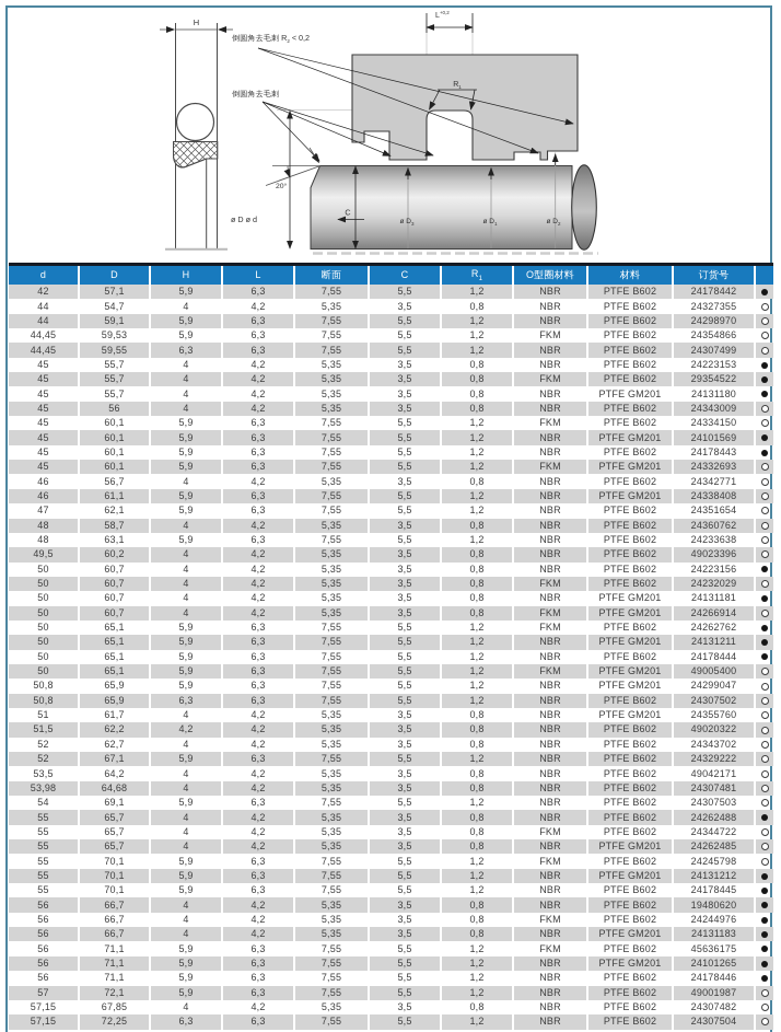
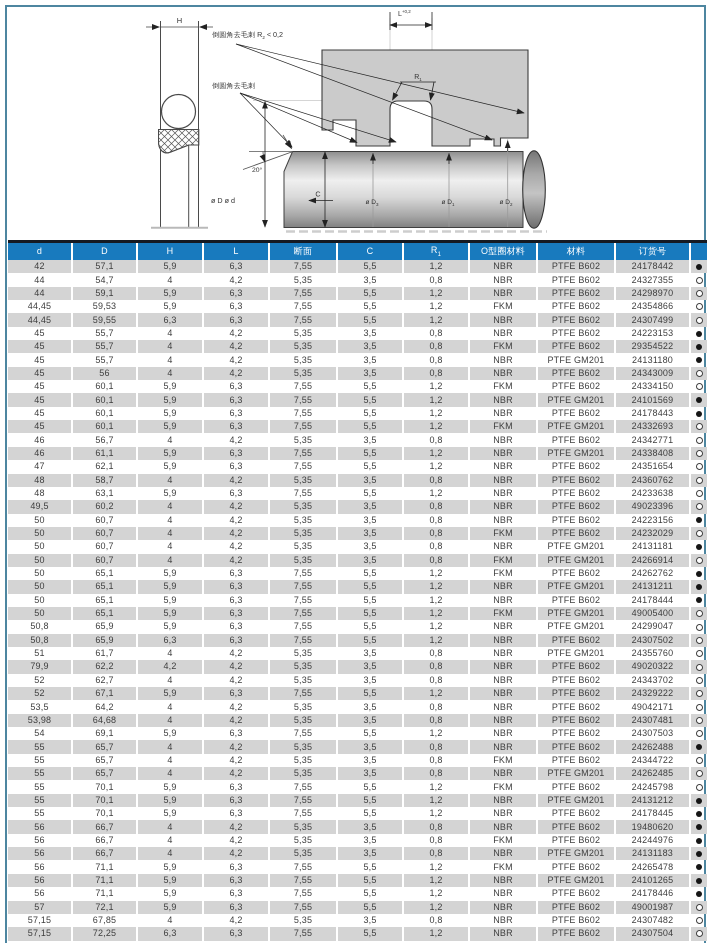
  H
  倒圆角去毛刺 R < 0,2
  倒圆角去毛刺
  ø D ø d
  C
  d	D	H	L	断面	C	R	O型圈材料	材料	订货号
  42	57,1	5,9	6,3	7,55	5,5	1,2	NBR	PTFE B602	24178442
  44	54,7	4	4,2	5,35	3,5	0,8	NBR	PTFE B602	24327355
  44	59,1	5,9	6,3	7,55	5,5	1,2	NBR	PTFE B602	24298970
  44,45	59,53	5,9	6,3	7,55	5,5	1,2	FKM	PTFE B602	24354866
  44,45	59,55	6,3	6,3	7,55	5,5	1,2	NBR	PTFE B602	24307499
  45	55,7	4	4,2	5,35	3,5	0,8	NBR	PTFE B602	24223153
  45	55,7	4	4,2	5,35	3,5	0,8	FKM	PTFE B602	29354522
  45	55,7	4	4,2	5,35	3,5	0,8	NBR	PTFE GM201	24131180
  45	56	4	4,2	5,35	3,5	0,8	NBR	PTFE B602	24343009
  45	60,1	5,9	6,3	7,55	5,5	1,2	FKM	PTFE B602	24334150
  45	60,1	5,9	6,3	7,55	5,5	1,2	NBR	PTFE GM201	24101569
  45	60,1	5,9	6,3	7,55	5,5	1,2	NBR	PTFE B602	24178443
  45	60,1	5,9	6,3	7,55	5,5	1,2	FKM	PTFE GM201	24332693
  46	56,7	4	4,2	5,35	3,5	0,8	NBR	PTFE B602	24342771
  46	61,1	5,9	6,3	7,55	5,5	1,2	NBR	PTFE GM201	24338408
  47	62,1	5,9	6,3	7,55	5,5	1,2	NBR	PTFE B602	24351654
  48	58,7	4	4,2	5,35	3,5	0,8	NBR	PTFE B602	24360762
  48	63,1	5,9	6,3	7,55	5,5	1,2	NBR	PTFE B602	24233638
  49,5	60,2	4	4,2	5,35	3,5	0,8	NBR	PTFE B602	49023396
  50	60,7	4	4,2	5,35	3,5	0,8	NBR	PTFE B602	24223156
  50	60,7	4	4,2	5,35	3,5	0,8	FKM	PTFE B602	24232029
  50	60,7	4	4,2	5,35	3,5	0,8	NBR	PTFE GM201	24131181
  50	60,7	4	4,2	5,35	3,5	0,8	FKM	PTFE GM201	24266914
  50	65,1	5,9	6,3	7,55	5,5	1,2	FKM	PTFE B602	24262762
  50	65,1	5,9	6,3	7,55	5,5	1,2	NBR	PTFE GM201	24131211
  50	65,1	5,9	6,3	7,55	5,5	1,2	NBR	PTFE B602	24178444
  50	65,1	5,9	6,3	7,55	5,5	1,2	FKM	PTFE GM201	49005400
  50,8	65,9	5,9	6,3	7,55	5,5	1,2	NBR	PTFE GM201	24299047
  50,8	65,9	6,3	6,3	7,55	5,5	1,2	NBR	PTFE B602	24307502
  51	61,7	4	4,2	5,35	3,5	0,8	NBR	PTFE GM201	24355760
- 51,5	62,2	4,2	4,2	5,35	3,5	0,8	NBR	PTFE B602	49020322
+ 79,9	62,2	4,2	4,2	5,35	3,5	0,8	NBR	PTFE B602	49020322
  52	62,7	4	4,2	5,35	3,5	0,8	NBR	PTFE B602	24343702
  52	67,1	5,9	6,3	7,55	5,5	1,2	NBR	PTFE B602	24329222
  53,5	64,2	4	4,2	5,35	3,5	0,8	NBR	PTFE B602	49042171
  53,98	64,68	4	4,2	5,35	3,5	0,8	NBR	PTFE B602	24307481
  54	69,1	5,9	6,3	7,55	5,5	1,2	NBR	PTFE B602	24307503
  55	65,7	4	4,2	5,35	3,5	0,8	NBR	PTFE B602	24262488
  55	65,7	4	4,2	5,35	3,5	0,8	FKM	PTFE B602	24344722
  55	65,7	4	4,2	5,35	3,5	0,8	NBR	PTFE GM201	24262485
  55	70,1	5,9	6,3	7,55	5,5	1,2	FKM	PTFE B602	24245798
  55	70,1	5,9	6,3	7,55	5,5	1,2	NBR	PTFE GM201	24131212
  55	70,1	5,9	6,3	7,55	5,5	1,2	NBR	PTFE B602	24178445
  56	66,7	4	4,2	5,35	3,5	0,8	NBR	PTFE B602	19480620
  56	66,7	4	4,2	5,35	3,5	0,8	FKM	PTFE B602	24244976
  56	66,7	4	4,2	5,35	3,5	0,8	NBR	PTFE GM201	24131183
- 56	71,1	5,9	6,3	7,55	5,5	1,2	FKM	PTFE B602	45636175
+ 56	71,1	5,9	6,3	7,55	5,5	1,2	FKM	PTFE B602	24265478
  56	71,1	5,9	6,3	7,55	5,5	1,2	NBR	PTFE GM201	24101265
  56	71,1	5,9	6,3	7,55	5,5	1,2	NBR	PTFE B602	24178446
  57	72,1	5,9	6,3	7,55	5,5	1,2	NBR	PTFE B602	49001987
  57,15	67,85	4	4,2	5,35	3,5	0,8	NBR	PTFE B602	24307482
  57,15	72,25	6,3	6,3	7,55	5,5	1,2	NBR	PTFE B602	24307504
